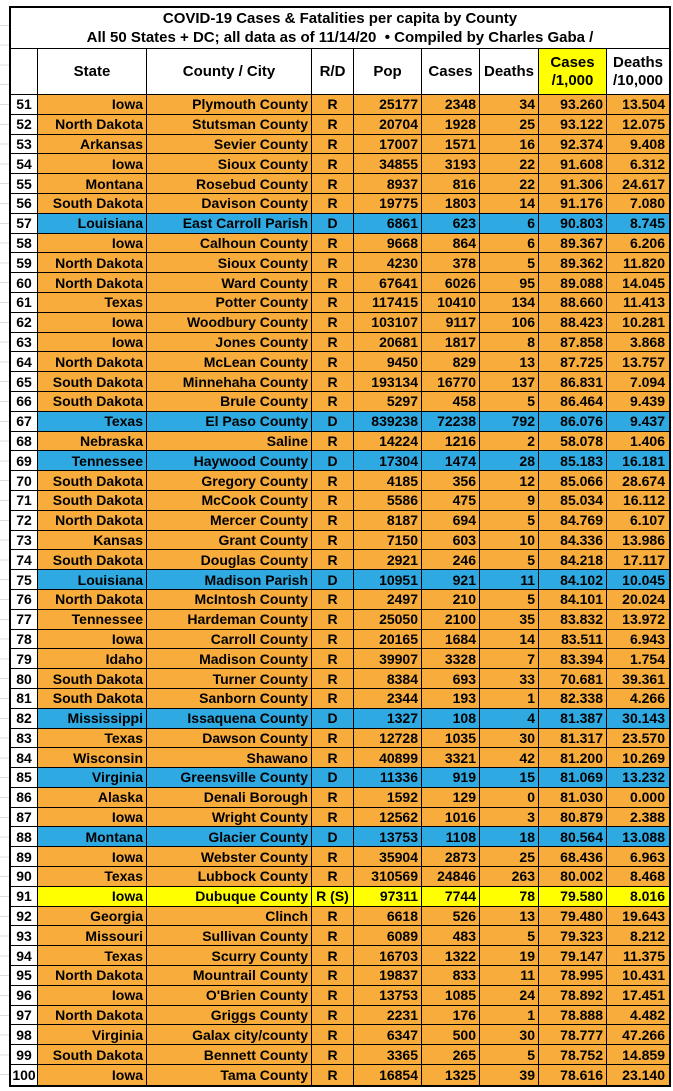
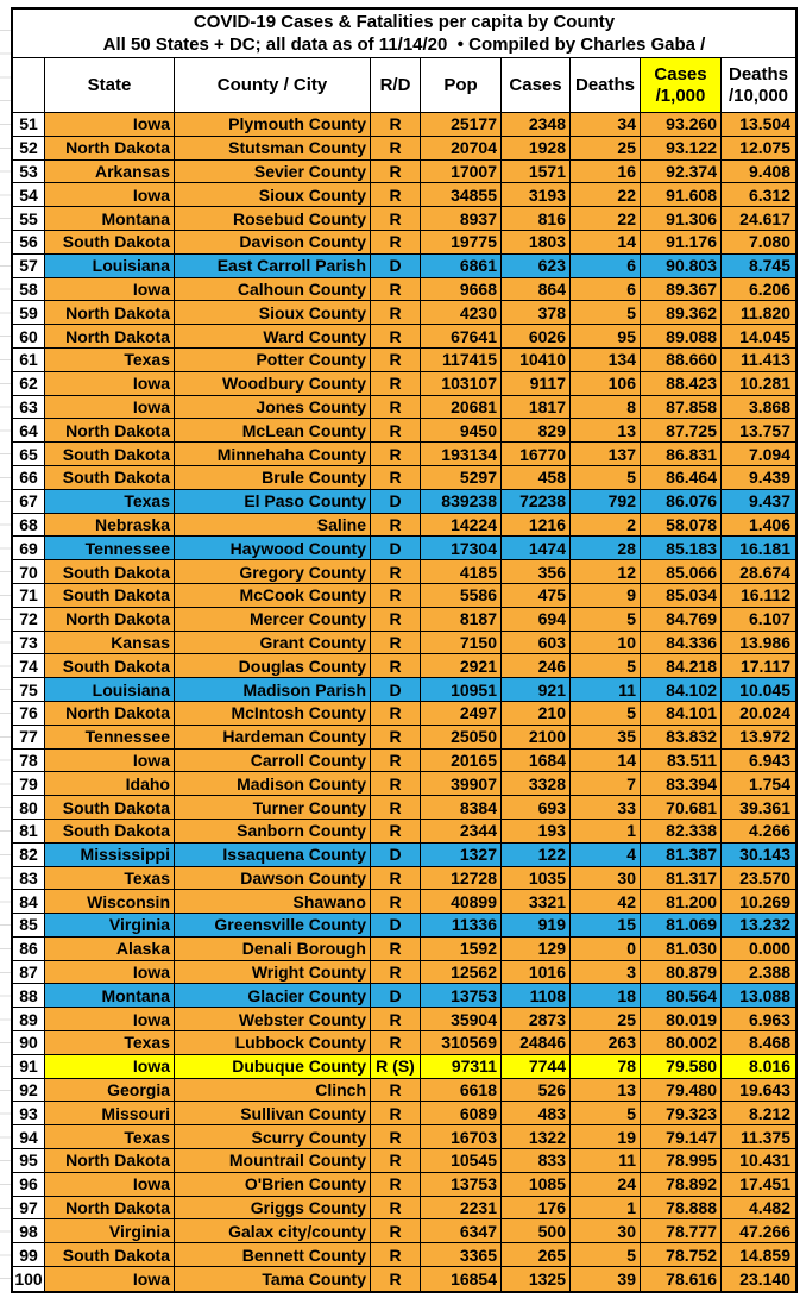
  COVID-19 Cases & Fatalities per capita by County
  All 50 States + DC; all data as of 11/14/20 • Compiled by Charles Gaba /
  State
  County / City
  R/D
  Pop
  Cases
  Deaths
  Cases
  /1,000
  Deaths
  /10,000
  51
  Iowa
  Plymouth County
  R
  25177
  2348
  34
  93.260
  13.504
  52
  North Dakota
  Stutsman County
  R
  20704
  1928
  25
  93.122
  12.075
  53
  Arkansas
  Sevier County
  R
  17007
  1571
  16
  92.374
  9.408
  54
  Iowa
  Sioux County
  R
  34855
  3193
  22
  91.608
  6.312
  55
  Montana
  Rosebud County
  R
  8937
  816
  22
  91.306
  24.617
  56
  South Dakota
  Davison County
  R
  19775
  1803
  14
  91.176
  7.080
  57
  Louisiana
  East Carroll Parish
  D
  6861
  623
  6
  90.803
  8.745
  58
  Iowa
  Calhoun County
  R
  9668
  864
  6
  89.367
  6.206
  59
  North Dakota
  Sioux County
  R
  4230
  378
  5
  89.362
  11.820
  60
  North Dakota
  Ward County
  R
  67641
  6026
  95
  89.088
  14.045
  61
  Texas
  Potter County
  R
  117415
  10410
  134
  88.660
  11.413
  62
  Iowa
  Woodbury County
  R
  103107
  9117
  106
  88.423
  10.281
  63
  Iowa
  Jones County
  R
  20681
  1817
  8
  87.858
  3.868
  64
  North Dakota
  McLean County
  R
  9450
  829
  13
  87.725
  13.757
  65
  South Dakota
  Minnehaha County
  R
  193134
  16770
  137
  86.831
  7.094
  66
  South Dakota
  Brule County
  R
  5297
  458
  5
  86.464
  9.439
  67
  Texas
  El Paso County
  D
  839238
  72238
  792
  86.076
  9.437
  68
  Nebraska
  Saline
  R
  14224
  1216
  2
  58.078
  1.406
  69
  Tennessee
  Haywood County
  D
  17304
  1474
  28
  85.183
  16.181
  70
  South Dakota
  Gregory County
  R
  4185
  356
  12
  85.066
  28.674
  71
  South Dakota
  McCook County
  R
  5586
  475
  9
  85.034
  16.112
  72
  North Dakota
  Mercer County
  R
  8187
  694
  5
  84.769
  6.107
  73
  Kansas
  Grant County
  R
  7150
  603
  10
  84.336
  13.986
  74
  South Dakota
  Douglas County
  R
  2921
  246
  5
  84.218
  17.117
  75
  Louisiana
  Madison Parish
  D
  10951
  921
  11
  84.102
  10.045
  76
  North Dakota
  McIntosh County
  R
  2497
  210
  5
  84.101
  20.024
  77
  Tennessee
  Hardeman County
  R
  25050
  2100
  35
  83.832
  13.972
  78
  Iowa
  Carroll County
  R
  20165
  1684
  14
  83.511
  6.943
  79
  Idaho
  Madison County
  R
  39907
  3328
  7
  83.394
  1.754
  80
  South Dakota
  Turner County
  R
  8384
  693
  33
  70.681
  39.361
  81
  South Dakota
  Sanborn County
  R
  2344
  193
  1
  82.338
  4.266
  82
  Mississippi
  Issaquena County
  D
  1327
- 108
+ 122
  4
  81.387
  30.143
  83
  Texas
  Dawson County
  R
  12728
  1035
  30
  81.317
  23.570
  84
  Wisconsin
  Shawano
  R
  40899
  3321
  42
  81.200
  10.269
  85
  Virginia
  Greensville County
  D
  11336
  919
  15
  81.069
  13.232
  86
  Alaska
  Denali Borough
  R
  1592
  129
  0
  81.030
  0.000
  87
  Iowa
  Wright County
  R
  12562
  1016
  3
  80.879
  2.388
  88
  Montana
  Glacier County
  D
  13753
  1108
  18
  80.564
  13.088
  89
  Iowa
  Webster County
  R
  35904
  2873
  25
- 68.436
+ 80.019
  6.963
  90
  Texas
  Lubbock County
  R
  310569
  24846
  263
  80.002
  8.468
  91
  Iowa
  Dubuque County
  R (S)
  97311
  7744
  78
  79.580
  8.016
  92
  Georgia
  Clinch
  R
  6618
  526
  13
  79.480
  19.643
  93
  Missouri
  Sullivan County
  R
  6089
  483
  5
  79.323
  8.212
  94
  Texas
  Scurry County
  R
  16703
  1322
  19
  79.147
  11.375
  95
  North Dakota
  Mountrail County
  R
- 19837
+ 10545
  833
  11
  78.995
  10.431
  96
  Iowa
  O'Brien County
  R
  13753
  1085
  24
  78.892
  17.451
  97
  North Dakota
  Griggs County
  R
  2231
  176
  1
  78.888
  4.482
  98
  Virginia
  Galax city/county
  R
  6347
  500
  30
  78.777
  47.266
  99
  South Dakota
  Bennett County
  R
  3365
  265
  5
  78.752
  14.859
  100
  Iowa
  Tama County
  R
  16854
  1325
  39
  78.616
  23.140
